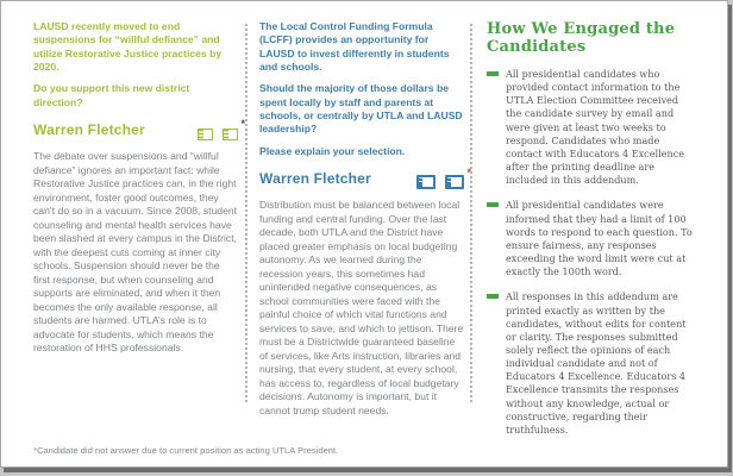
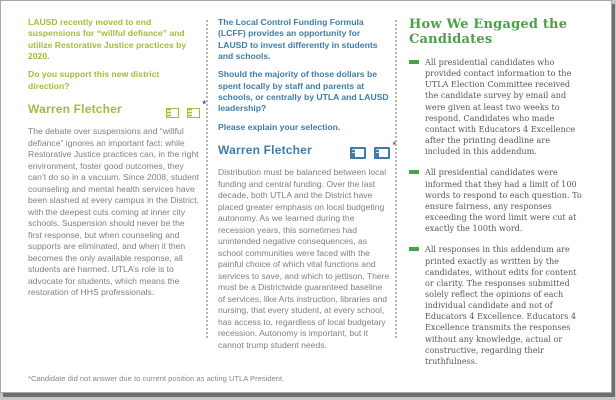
  LAUSD recently moved to end suspensions for “willful defiance” and utilize Restorative Justice practices by 2020.
  Do you support this new district direction?
  Warren Fletcher
  *
  The debate over suspensions and “willful defiance” ignores an important fact: while Restorative Justice practices can, in the right environment, foster good outcomes, they can’t do so in a vacuum. Since 2008, student counseling and mental health services have been slashed at every campus in the District, with the deepest cuts coming at inner city schools. Suspension should never be the first response, but when counseling and supports are eliminated, and when it then becomes the only available response, all students are harmed. UTLA’s role is to advocate for students, which means the restoration of HHS professionals.
  The Local Control Funding Formula (LCFF) provides an opportunity for LAUSD to invest differently in students and schools.
  Should the majority of those dollars be spent locally by staff and parents at schools, or centrally by UTLA and LAUSD leadership?
  Please explain your selection.
  Warren Fletcher
  *
- Distribution must be balanced between local funding and central funding. Over the last decade, both UTLA and the District have placed greater emphasis on local budgeting autonomy. As we learned during the recession years, this sometimes had unintended negative consequences, as school communities were faced with the painful choice of which vital functions and services to save, and which to jettison. There must be a Districtwide guaranteed baseline of services, like Arts instruction, libraries and nursing, that every student, at every school, has access to, regardless of local budgetary decisions. Autonomy is important, but it cannot trump student needs.
+ Distribution must be balanced between local funding and central funding. Over the last decade, both UTLA and the District have placed greater emphasis on local budgeting autonomy. As we learned during the recession years, this sometimes had unintended negative consequences, as school communities were faced with the painful choice of which vital functions and services to save, and which to jettison. There must be a Districtwide guaranteed baseline of services, like Arts instruction, libraries and nursing, that every student, at every school, has access to, regardless of local budgetary recession. Autonomy is important, but it cannot trump student needs.
  How We Engaged the Candidates
  All presidential candidates who provided contact information to the UTLA Election Committee received the candidate survey by email and were given at least two weeks to respond. Candidates who made contact with Educators 4 Excellence after the printing deadline are included in this addendum.
  All presidential candidates were informed that they had a limit of 100 words to respond to each question. To ensure fairness, any responses exceeding the word limit were cut at exactly the 100th word.
  All responses in this addendum are printed exactly as written by the candidates, without edits for content or clarity. The responses submitted solely reflect the opinions of each individual candidate and not of Educators 4 Excellence. Educators 4 Excellence transmits the responses without any knowledge, actual or constructive, regarding their truthfulness.
  *Candidate did not answer due to current position as acting UTLA President.
